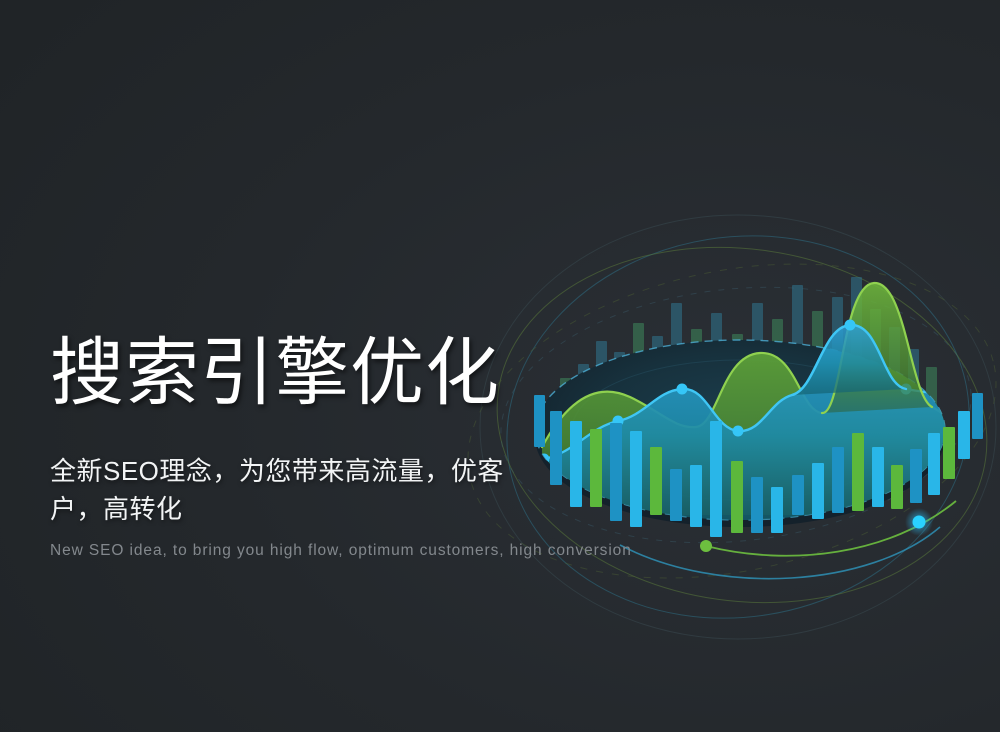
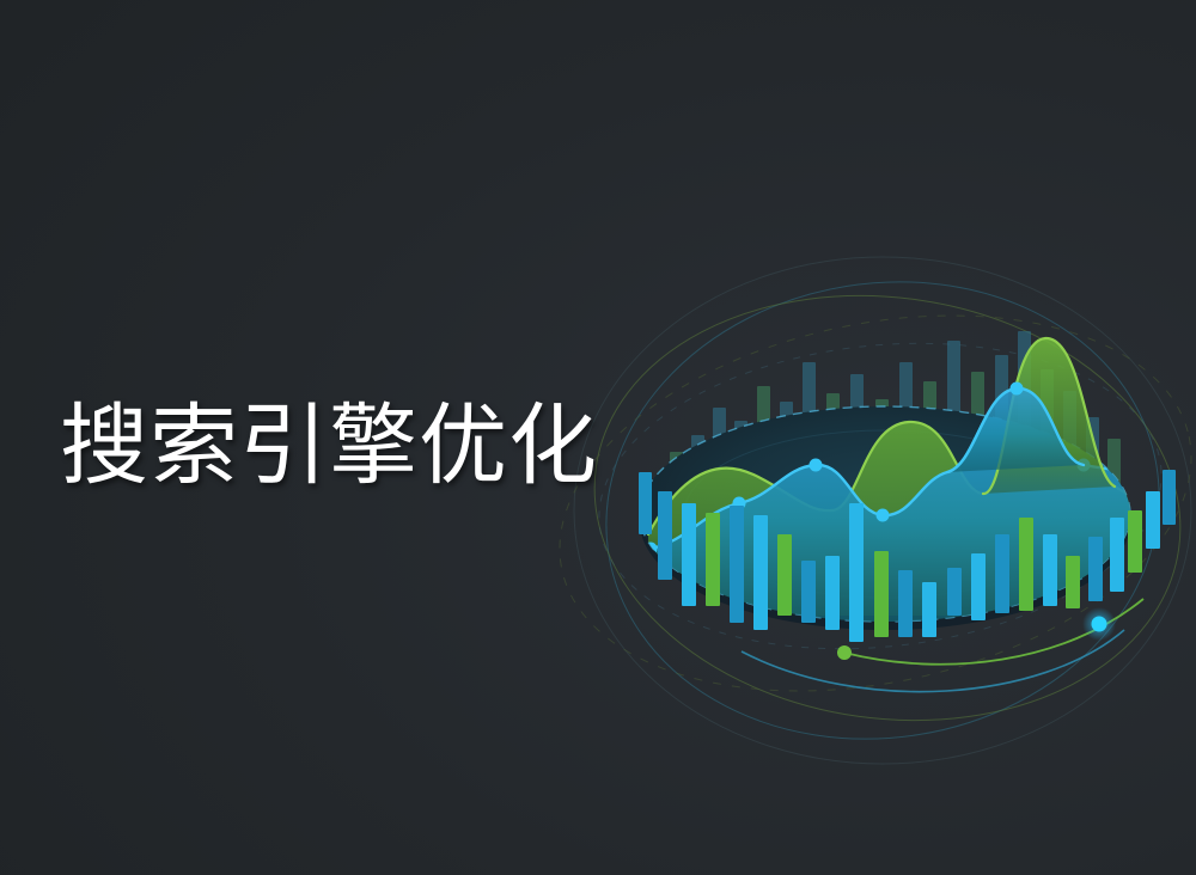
  搜索引擎优化
- 全新SEO理念，为您带来高流量，优客户，高转化
- New SEO idea, to bring you high flow, optimum customers, high conversion
